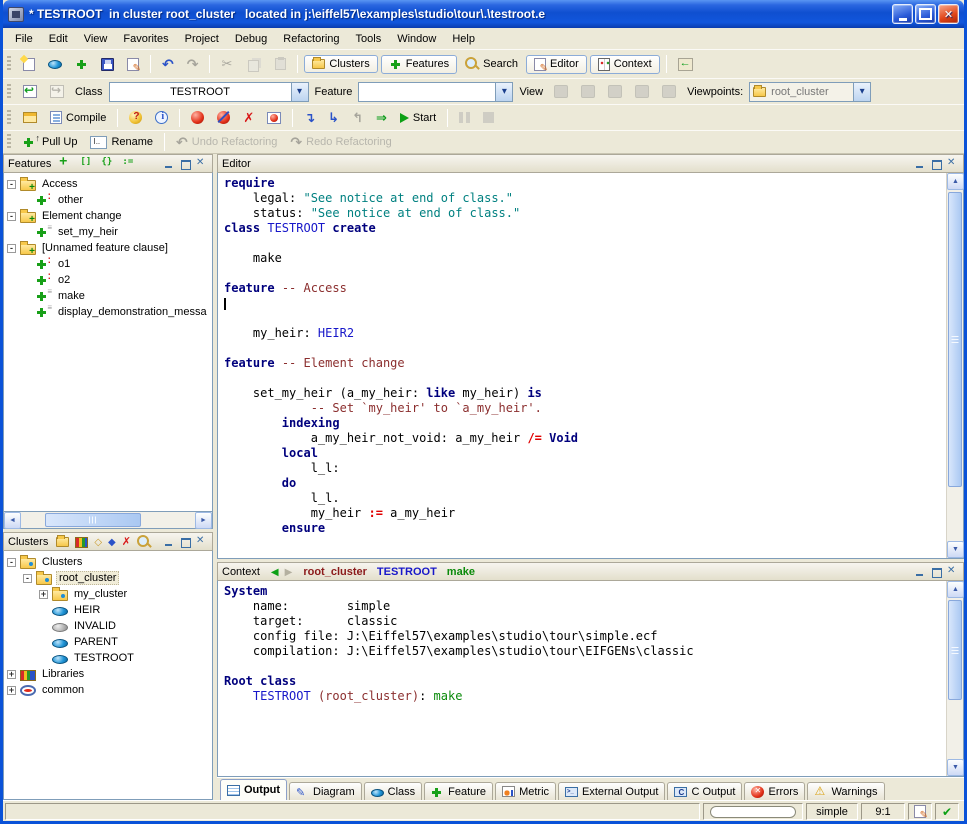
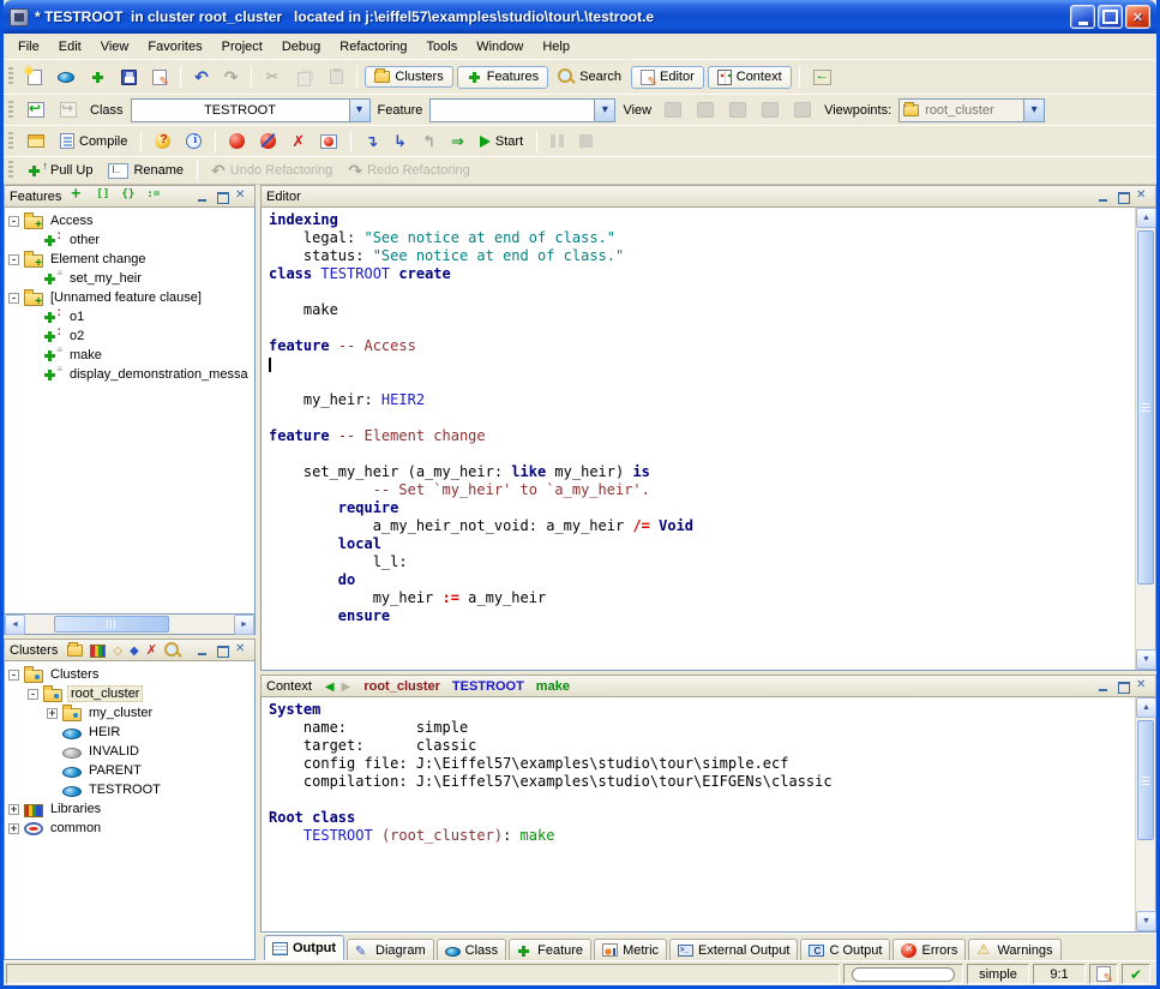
  * TESTROOT in cluster root_cluster located in j:\eiffel57\examples\studio\tour\.\testroot.e
  File
  Edit
  View
  Favorites
  Project
  Debug
  Refactoring
  Tools
  Window
  Help
  Clusters
  Features
  Search
  Editor
  Context
  Class
  TESTROOT
  Feature
  View
  Viewpoints:
  root_cluster
  Compile
  Start
  Pull Up
  Rename
  Undo Refactoring
  Redo Refactoring
  Features
  -
  Access
  other
  -
  Element change
  set_my_heir
  -
  [Unnamed feature clause]
  o1
  o2
  make
  display_demonstration_messa
  Clusters
  -
  Clusters
  -
  root_cluster
  +
  my_cluster
  HEIR
  INVALID
  PARENT
  TESTROOT
  +
  Libraries
  +
  common
  Editor
- require
+ indexing
  legal: "See notice at end of class."
  status: "See notice at end of class."
  class TESTROOT create
  make
  feature -- Access
  my_heir: HEIR2
  feature -- Element change
  set_my_heir (a_my_heir: like my_heir) is
  -- Set `my_heir' to `a_my_heir'.
- indexing
+ require
  a_my_heir_not_void: a_my_heir /= Void
  local
  l_l:
  do
- l_l.
  my_heir := a_my_heir
  ensure
  Context
  root_cluster TESTROOT make
  System
  name: simple
  target: classic
  config file: J:\Eiffel57\examples\studio\tour\simple.ecf
  compilation: J:\Eiffel57\examples\studio\tour\EIFGENs\classic
  Root class
  TESTROOT (root_cluster): make
  Output
  Diagram
  Class
  Feature
  Metric
  External Output
  C Output
  Errors
  Warnings
  simple
  9:1
